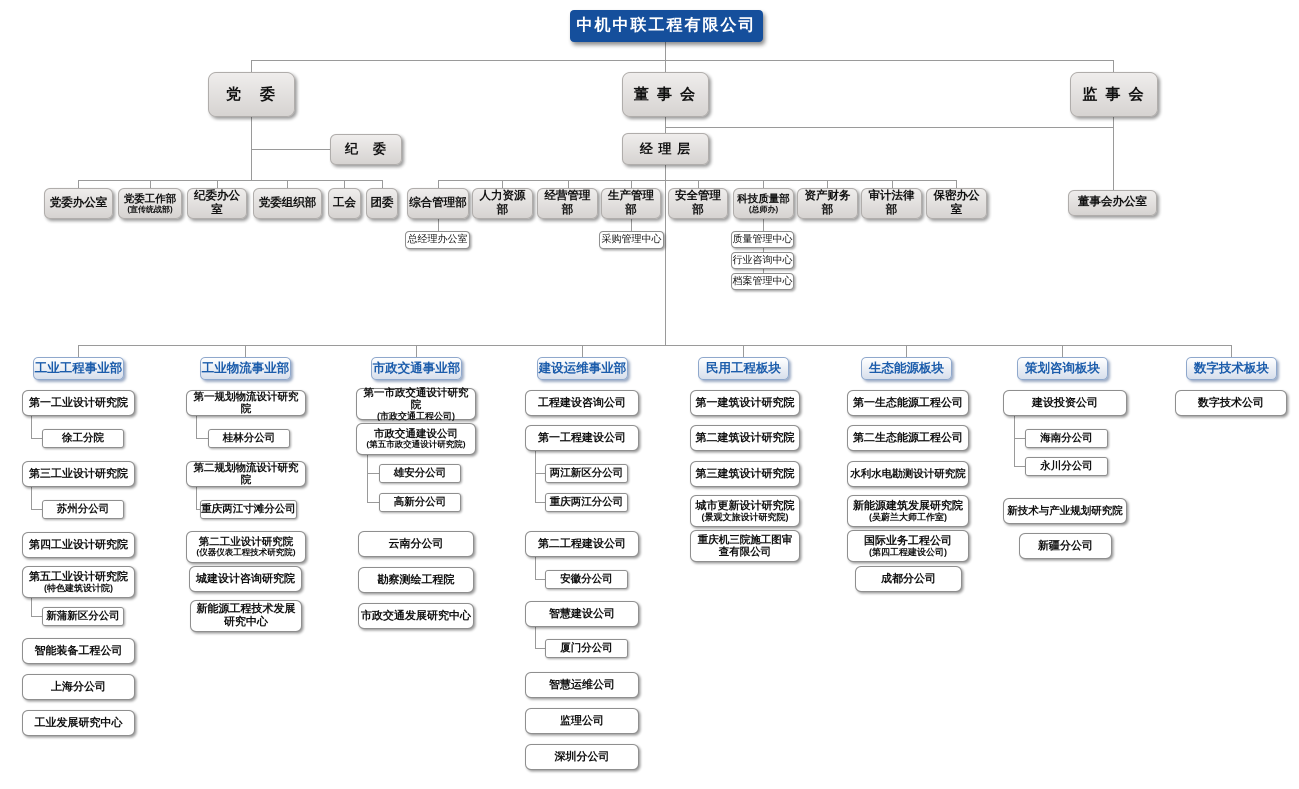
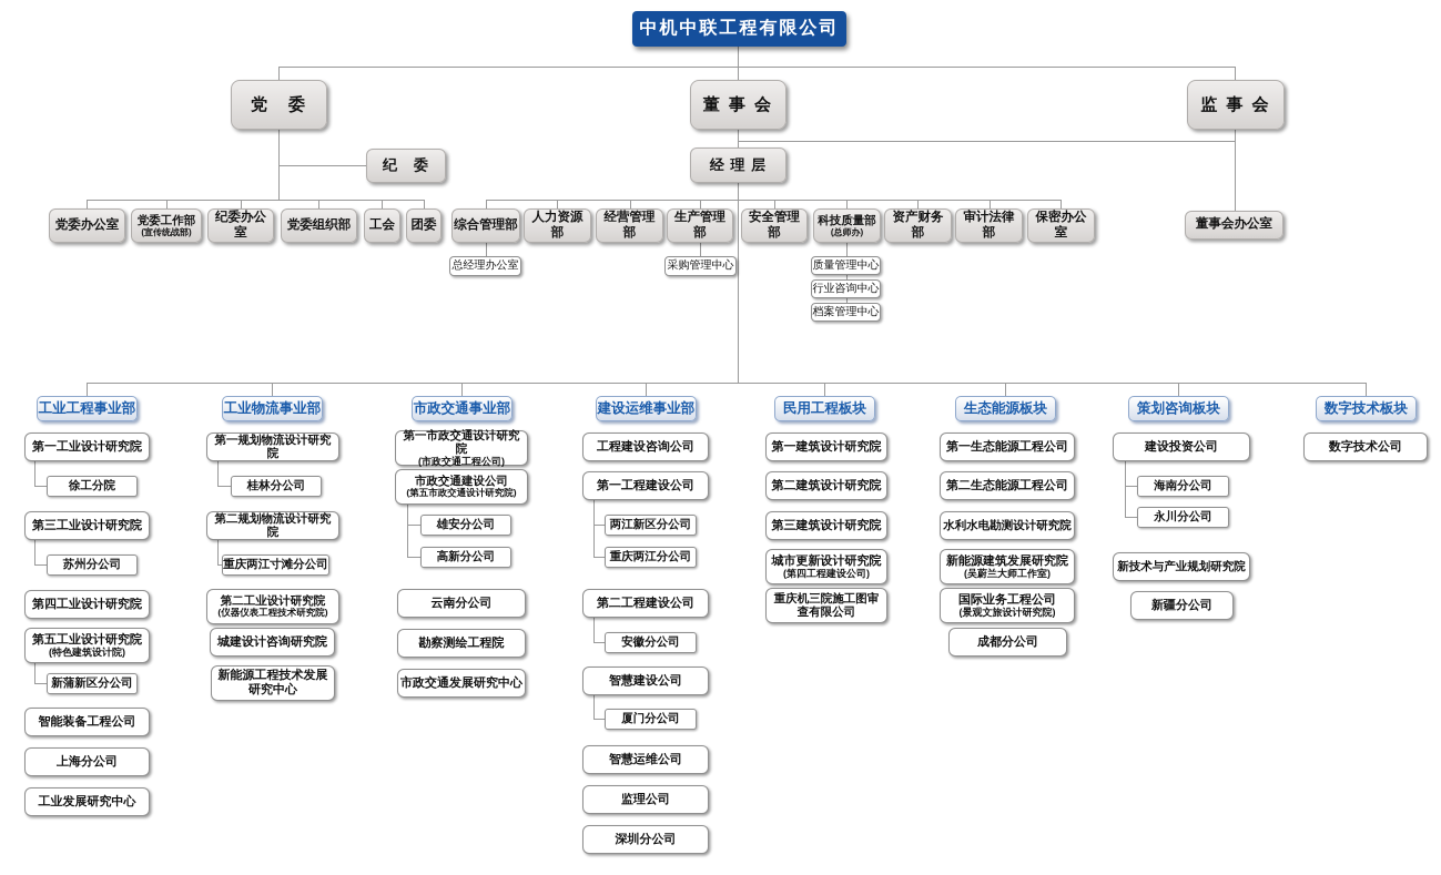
  中机中联工程有限公司
  党 委
  董 事 会
  监 事 会
  纪 委
  经 理 层
  董事会办公室
  党委办公室
  党委工作部
  (宣传统战部)
  纪委办公室
  党委组织部
  工会
  团委
  综合管理部
  人力资源部
  经营管理部
  生产管理部
  安全管理部
  科技质量部
  (总师办)
  资产财务部
  审计法律部
  保密办公室
  总经理办公室
  采购管理中心
  质量管理中心
  行业咨询中心
  档案管理中心
  工业工程事业部
  工业物流事业部
  市政交通事业部
  建设运维事业部
  民用工程板块
  生态能源板块
  策划咨询板块
  数字技术板块
  第一工业设计研究院
  徐工分院
  第三工业设计研究院
  苏州分公司
  第四工业设计研究院
  第五工业设计研究院
  (特色建筑设计院)
  新蒲新区分公司
  智能装备工程公司
  上海分公司
  工业发展研究中心
  第一规划物流设计研究院
  桂林分公司
  第二规划物流设计研究院
  重庆两江寸滩分公司
  第二工业设计研究院
  (仪器仪表工程技术研究院)
  城建设计咨询研究院
  新能源工程技术发展研究中心
  第一市政交通设计研究院
  (市政交通工程公司)
  市政交通建设公司
  (第五市政交通设计研究院)
  雄安分公司
  高新分公司
  云南分公司
  勘察测绘工程院
  市政交通发展研究中心
  工程建设咨询公司
  第一工程建设公司
  两江新区分公司
  重庆两江分公司
  第二工程建设公司
  安徽分公司
  智慧建设公司
  厦门分公司
  智慧运维公司
  监理公司
  深圳分公司
  第一建筑设计研究院
  第二建筑设计研究院
  第三建筑设计研究院
  城市更新设计研究院
- (景观文旅设计研究院)
+ (第四工程建设公司)
  重庆机三院施工图审查有限公司
  第一生态能源工程公司
  第二生态能源工程公司
  水利水电勘测设计研究院
  新能源建筑发展研究院
  (吴蔚兰大师工作室)
  国际业务工程公司
- (第四工程建设公司)
+ (景观文旅设计研究院)
  成都分公司
  建设投资公司
  海南分公司
  永川分公司
  新技术与产业规划研究院
  新疆分公司
  数字技术公司
